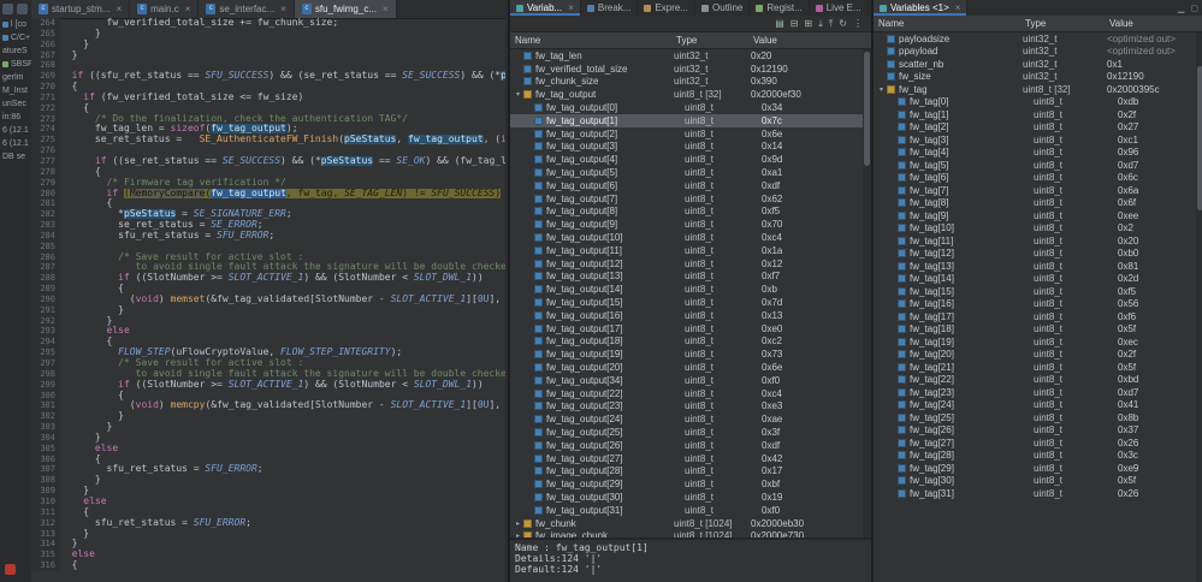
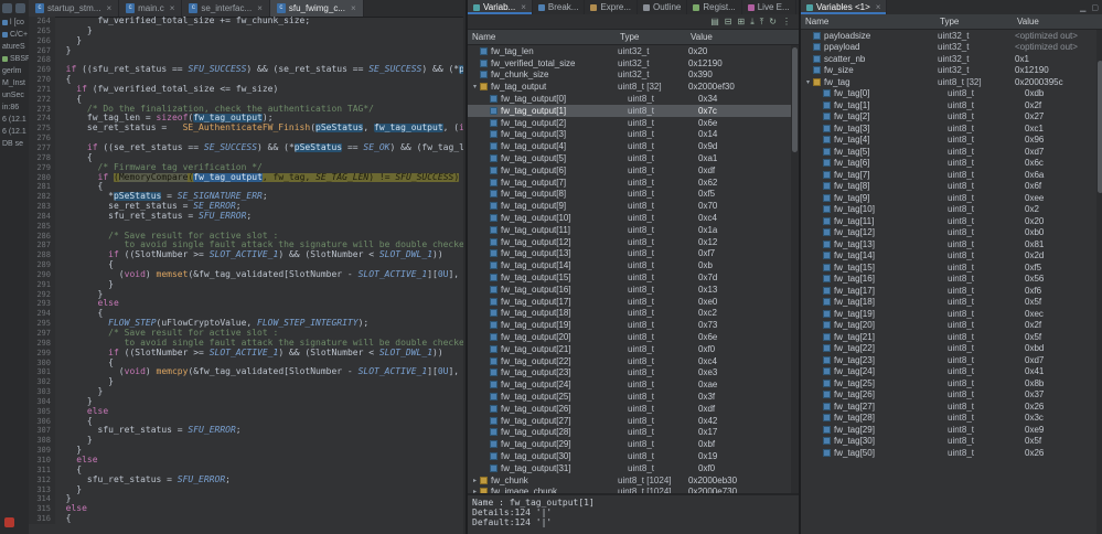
  startup_stm...
  ×
  main.c
  ×
  se_interfac...
  ×
  sfu_fwimg_c...
  ×
  264
  fw_verified_total_size += fw_chunk_size;
  265
  }
  266
  }
  267
  }
  268
  269
  if ((sfu_ret_status == SFU_SUCCESS) && (se_ret_status == SE_SUCCESS) && (*p
  270
  {
  271
  if (fw_verified_total_size <= fw_size)
  272
  {
  273
  /* Do the finalization, check the authentication TAG*/
  274
  fw_tag_len = sizeof(fw_tag_output);
  275
  se_ret_status = SE_AuthenticateFW_Finish(pSeStatus, fw_tag_output, (i
  276
  277
  if ((se_ret_status == SE_SUCCESS) && (*pSeStatus == SE_OK) && (fw_tag_l
  278
  {
  279
  /* Firmware tag verification */
  280
  if (MemoryCompare(fw_tag_output, fw_tag, SE_TAG_LEN) != SFU_SUCCESS)
  281
  {
  282
  *pSeStatus = SE_SIGNATURE_ERR;
  283
  se_ret_status = SE_ERROR;
  284
  sfu_ret_status = SFU_ERROR;
  285
  286
  /* Save result for active slot :
  287
  to avoid single fault attack the signature will be double checke
  288
  if ((SlotNumber >= SLOT_ACTIVE_1) && (SlotNumber < SLOT_DWL_1))
  289
  {
  290
  (void) memset(&fw_tag_validated[SlotNumber - SLOT_ACTIVE_1][0U],
  291
  }
  292
  }
  293
  else
  294
  {
  295
  FLOW_STEP(uFlowCryptoValue, FLOW_STEP_INTEGRITY);
  297
  /* Save result for active slot :
  298
  to avoid single fault attack the signature will be double checke
  299
  if ((SlotNumber >= SLOT_ACTIVE_1) && (SlotNumber < SLOT_DWL_1))
  300
  {
  301
  (void) memcpy(&fw_tag_validated[SlotNumber - SLOT_ACTIVE_1][0U],
  302
  }
  303
  }
  304
  }
  305
  else
  306
  {
  307
  sfu_ret_status = SFU_ERROR;
  308
  }
  309
  }
  310
  else
  311
  {
  312
  sfu_ret_status = SFU_ERROR;
  313
  }
  314
  }
  315
  else
  316
  {
  Variab...
  ×
  Break...
  Expre...
  Outline
  Regist...
  Live E...
  ▤
  ⊟
  ⊞
  ⤓
  ⤒
  ↻
  ⋮
  Name
  Type
  Value
  fw_tag_len
  uint32_t
  0x20
  fw_verified_total_size
  uint32_t
  0x12190
  fw_chunk_size
  uint32_t
  0x390
  fw_tag_output
  uint8_t [32]
  0x2000ef30
  fw_tag_output[0]
  uint8_t
  0x34
  fw_tag_output[1]
  uint8_t
  0x7c
  fw_tag_output[2]
  uint8_t
  0x6e
  fw_tag_output[3]
  uint8_t
  0x14
  fw_tag_output[4]
  uint8_t
  0x9d
  fw_tag_output[5]
  uint8_t
  0xa1
  fw_tag_output[6]
  uint8_t
  0xdf
  fw_tag_output[7]
  uint8_t
  0x62
  fw_tag_output[8]
  uint8_t
  0xf5
  fw_tag_output[9]
  uint8_t
  0x70
  fw_tag_output[10]
  uint8_t
  0xc4
  fw_tag_output[11]
  uint8_t
  0x1a
  fw_tag_output[12]
  uint8_t
  0x12
  fw_tag_output[13]
  uint8_t
  0xf7
  fw_tag_output[14]
  uint8_t
  0xb
  fw_tag_output[15]
  uint8_t
  0x7d
  fw_tag_output[16]
  uint8_t
  0x13
  fw_tag_output[17]
  uint8_t
  0xe0
  fw_tag_output[18]
  uint8_t
  0xc2
  fw_tag_output[19]
  uint8_t
  0x73
  fw_tag_output[20]
  uint8_t
  0x6e
- fw_tag_output[34]
+ fw_tag_output[21]
  uint8_t
  0xf0
  fw_tag_output[22]
  uint8_t
  0xc4
  fw_tag_output[23]
  uint8_t
  0xe3
  fw_tag_output[24]
  uint8_t
  0xae
  fw_tag_output[25]
  uint8_t
  0x3f
  fw_tag_output[26]
  uint8_t
  0xdf
  fw_tag_output[27]
  uint8_t
  0x42
  fw_tag_output[28]
  uint8_t
  0x17
  fw_tag_output[29]
  uint8_t
  0xbf
  fw_tag_output[30]
  uint8_t
  0x19
  fw_tag_output[31]
  uint8_t
  0xf0
  fw_chunk
  uint8_t [1024]
  0x2000eb30
  fw_image_chunk
  uint8_t [1024]
  0x2000e730
  Name : fw_tag_output[1]
  Details:124 '|'
  Default:124 '|'
  Variables <1>
  ×
  Name
  Type
  Value
  payloadsize
  uint32_t
  <optimized out>
  ppayload
  uint32_t
  <optimized out>
  scatter_nb
  uint32_t
  0x1
  fw_size
  uint32_t
  0x12190
  fw_tag
  uint8_t [32]
  0x2000395c
  fw_tag[0]
  uint8_t
  0xdb
  fw_tag[1]
  uint8_t
  0x2f
  fw_tag[2]
  uint8_t
  0x27
  fw_tag[3]
  uint8_t
  0xc1
  fw_tag[4]
  uint8_t
  0x96
  fw_tag[5]
  uint8_t
  0xd7
  fw_tag[6]
  uint8_t
  0x6c
  fw_tag[7]
  uint8_t
  0x6a
  fw_tag[8]
  uint8_t
  0x6f
  fw_tag[9]
  uint8_t
  0xee
  fw_tag[10]
  uint8_t
  0x2
  fw_tag[11]
  uint8_t
  0x20
  fw_tag[12]
  uint8_t
  0xb0
  fw_tag[13]
  uint8_t
  0x81
  fw_tag[14]
  uint8_t
  0x2d
  fw_tag[15]
  uint8_t
  0xf5
  fw_tag[16]
  uint8_t
  0x56
  fw_tag[17]
  uint8_t
  0xf6
  fw_tag[18]
  uint8_t
  0x5f
  fw_tag[19]
  uint8_t
  0xec
  fw_tag[20]
  uint8_t
  0x2f
  fw_tag[21]
  uint8_t
  0x5f
  fw_tag[22]
  uint8_t
  0xbd
  fw_tag[23]
  uint8_t
  0xd7
  fw_tag[24]
  uint8_t
  0x41
  fw_tag[25]
  uint8_t
  0x8b
  fw_tag[26]
  uint8_t
  0x37
  fw_tag[27]
  uint8_t
  0x26
  fw_tag[28]
  uint8_t
  0x3c
  fw_tag[29]
  uint8_t
  0xe9
  fw_tag[30]
  uint8_t
  0x5f
- fw_tag[31]
+ fw_tag[50]
  uint8_t
  0x26
